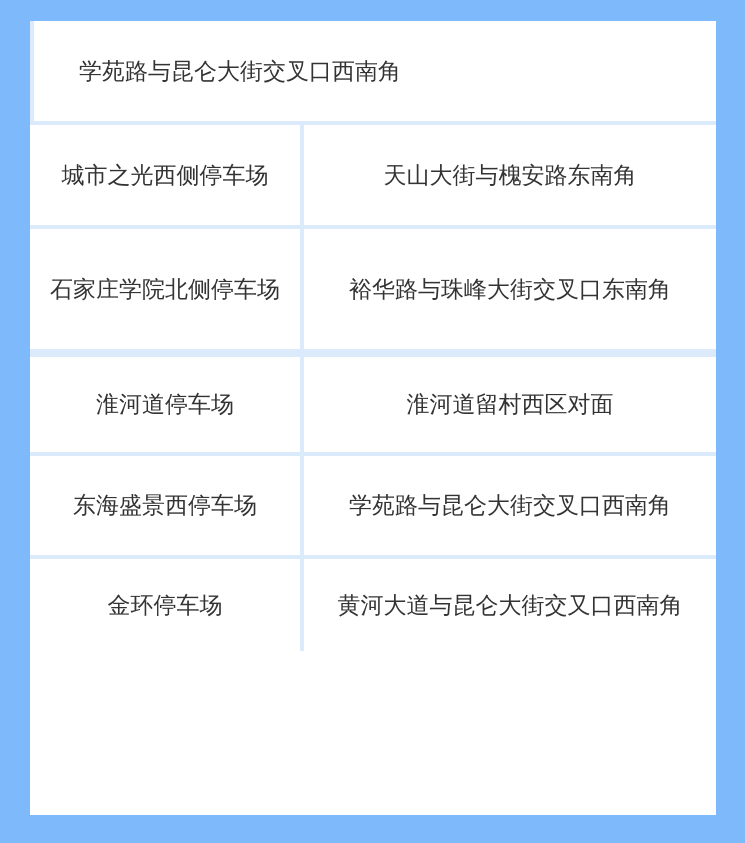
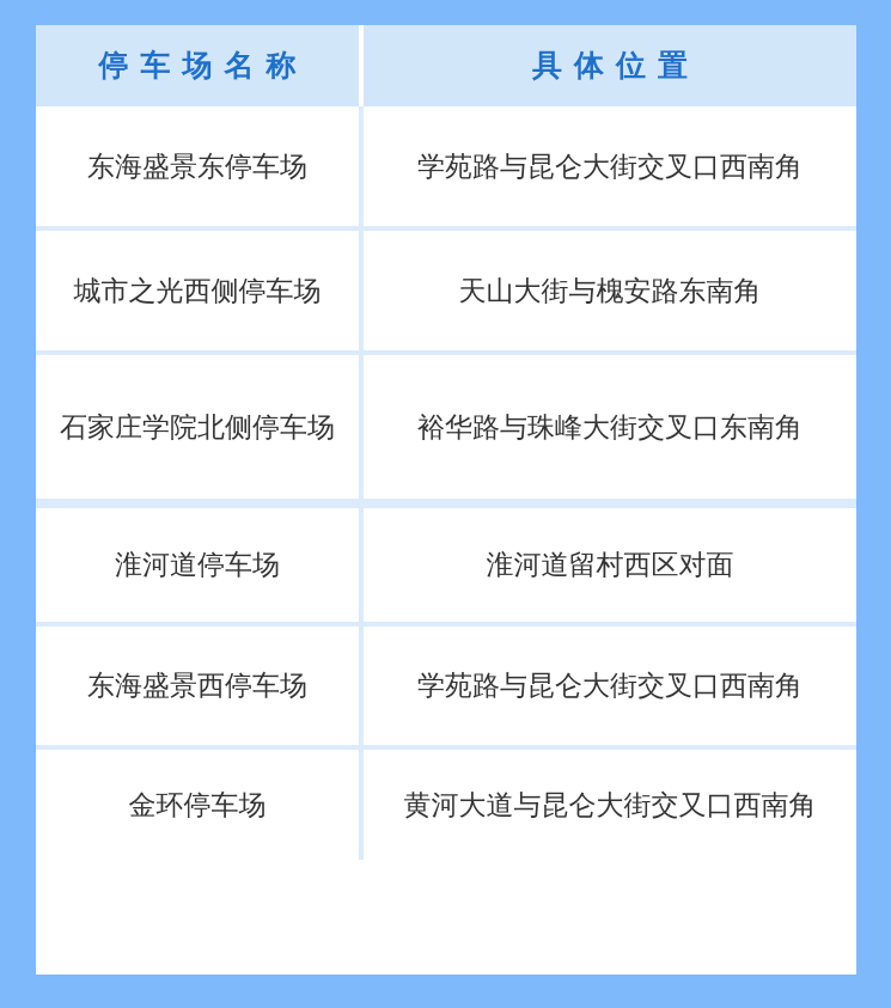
+ 停车场名称
+ 具体位置
+ 东海盛景东停车场
  学苑路与昆仑大街交叉口西南角
  城市之光西侧停车场
  天山大街与槐安路东南角
  石家庄学院北侧停车场
  裕华路与珠峰大街交叉口东南角
  淮河道停车场
  淮河道留村西区对面
  东海盛景西停车场
  学苑路与昆仑大街交叉口西南角
  金环停车场
  黄河大道与昆仑大街交又口西南角
